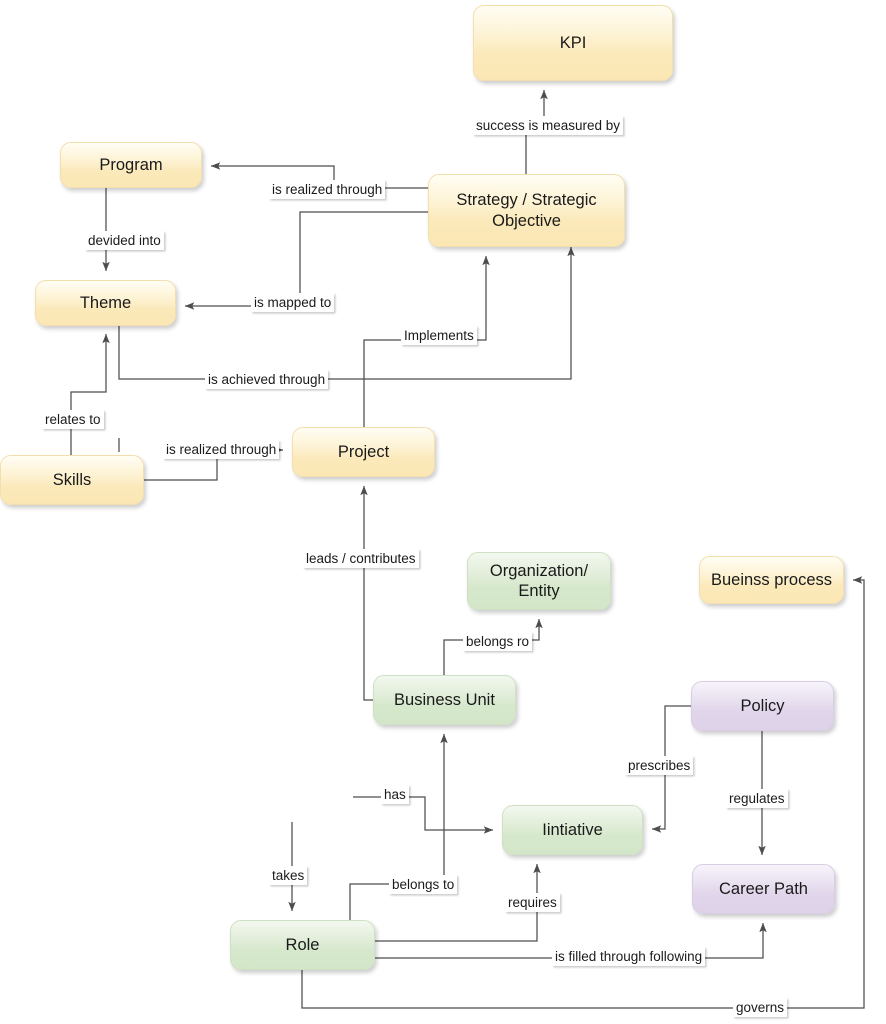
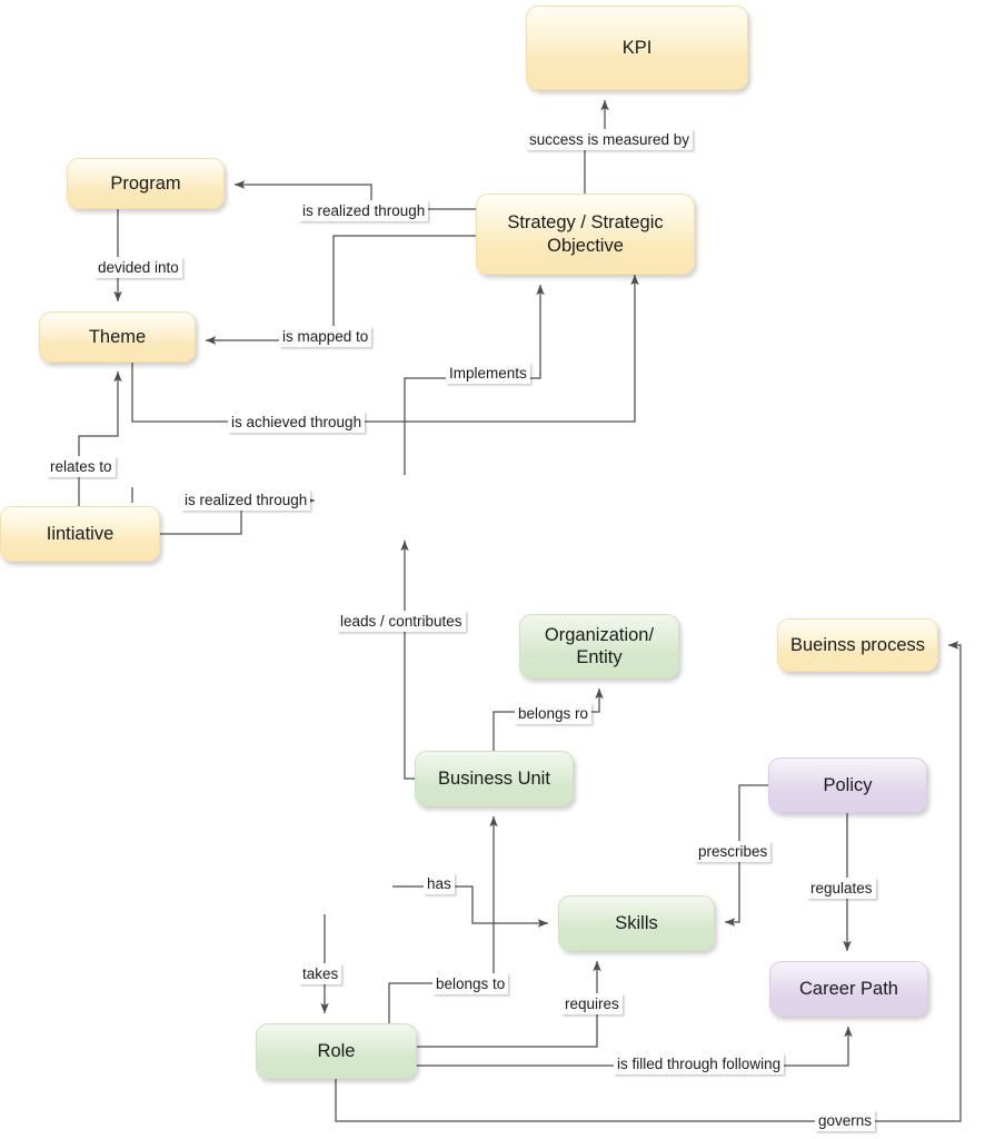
  KPI
  Program
  Strategy / Strategic Objective
  Theme
- Skills
+ Iintiative
- Project
  Organization/ Entity
  Bueinss process
  Business Unit
  Policy
- Iintiative
+ Skills
  Career Path
  Role
  success is measured by
  is realized through
  devided into
  is mapped to
  Implements
  is achieved through
  relates to
  is realized through
  leads / contributes
  belongs ro
  prescribes
  regulates
  has
  takes
  belongs to
  requires
  is filled through following
  governs
